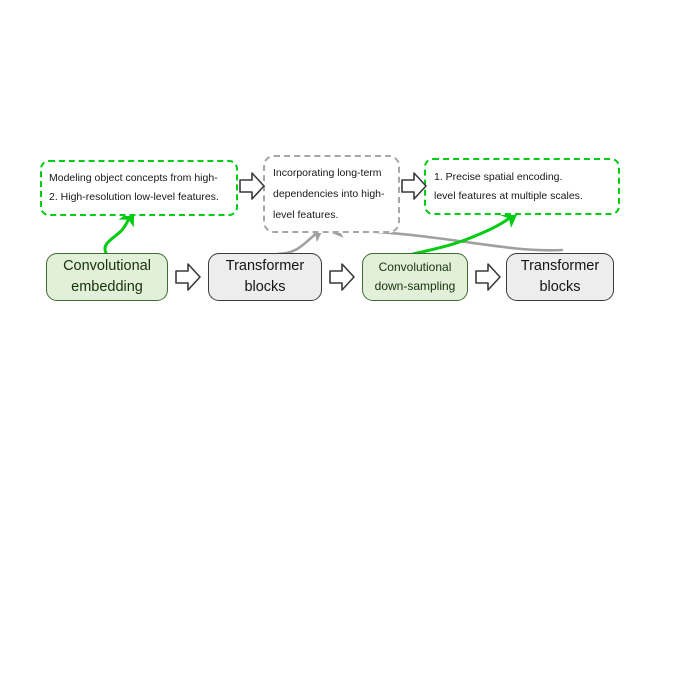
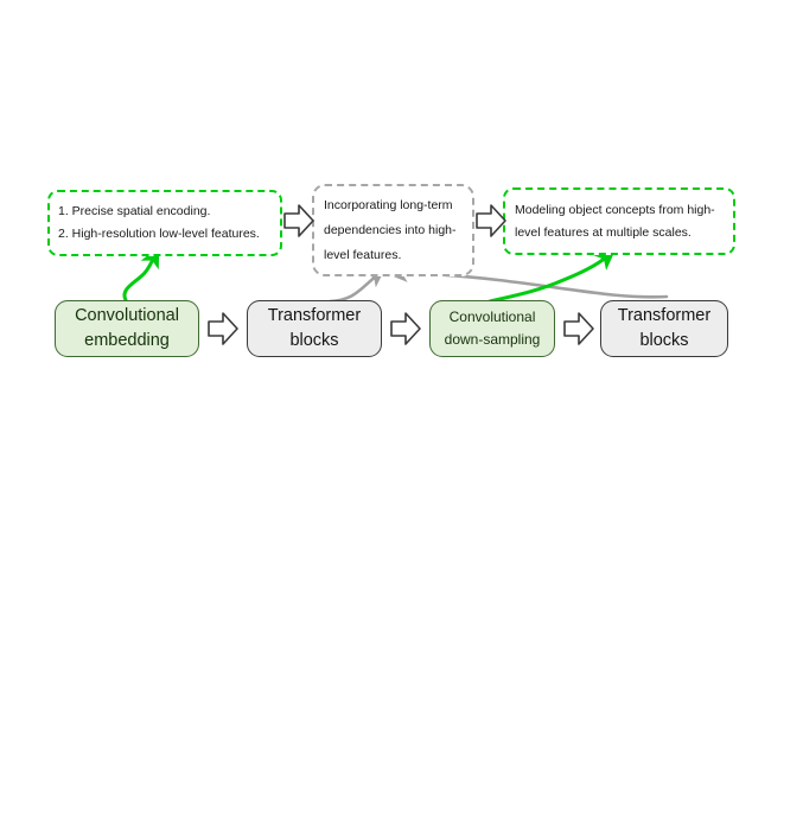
- Modeling object concepts from high-
+ 1. Precise spatial encoding.
  2. High-resolution low-level features.
  Incorporating long-term
  dependencies into high-
  level features.
- 1. Precise spatial encoding.
+ Modeling object concepts from high-
  level features at multiple scales.
  Convolutional
  embedding
  Transformer
  blocks
  Convolutional
  down-sampling
  Transformer
  blocks
